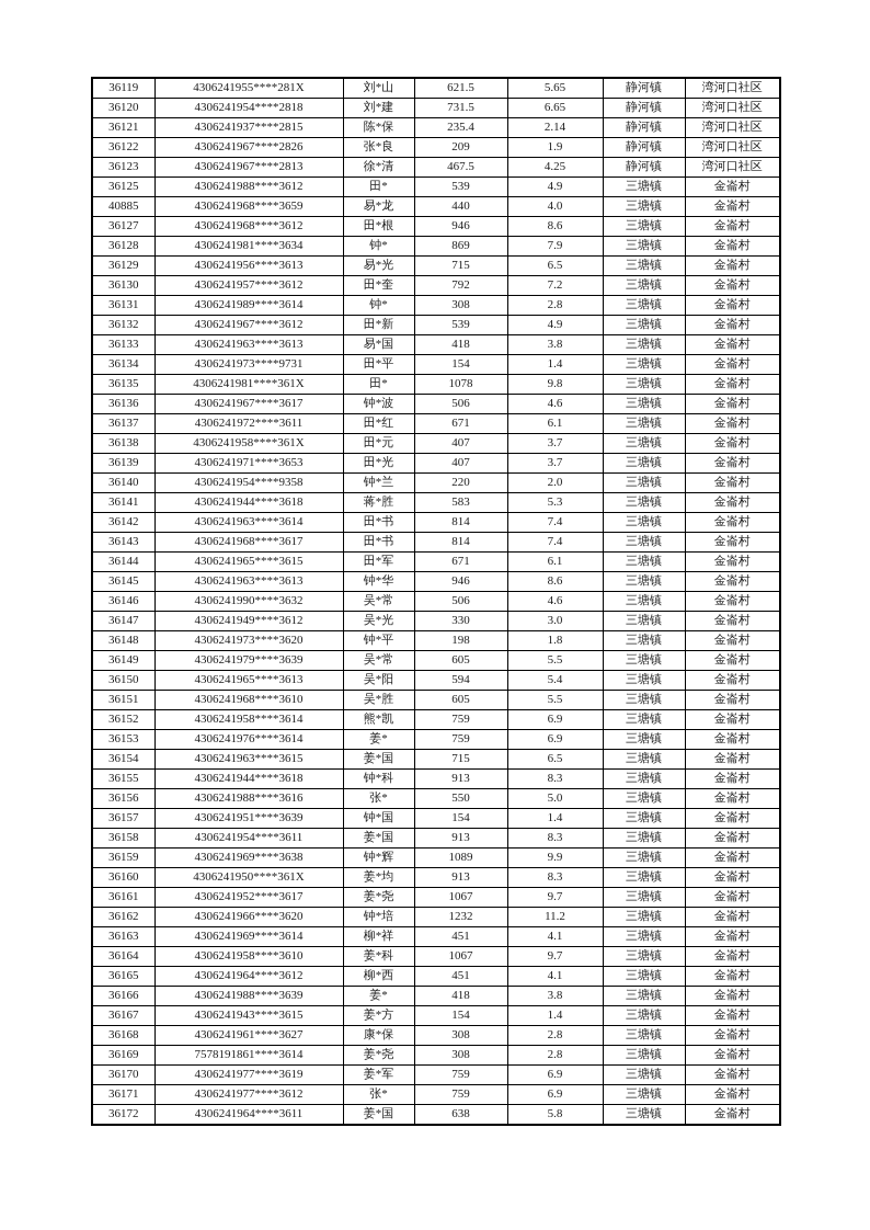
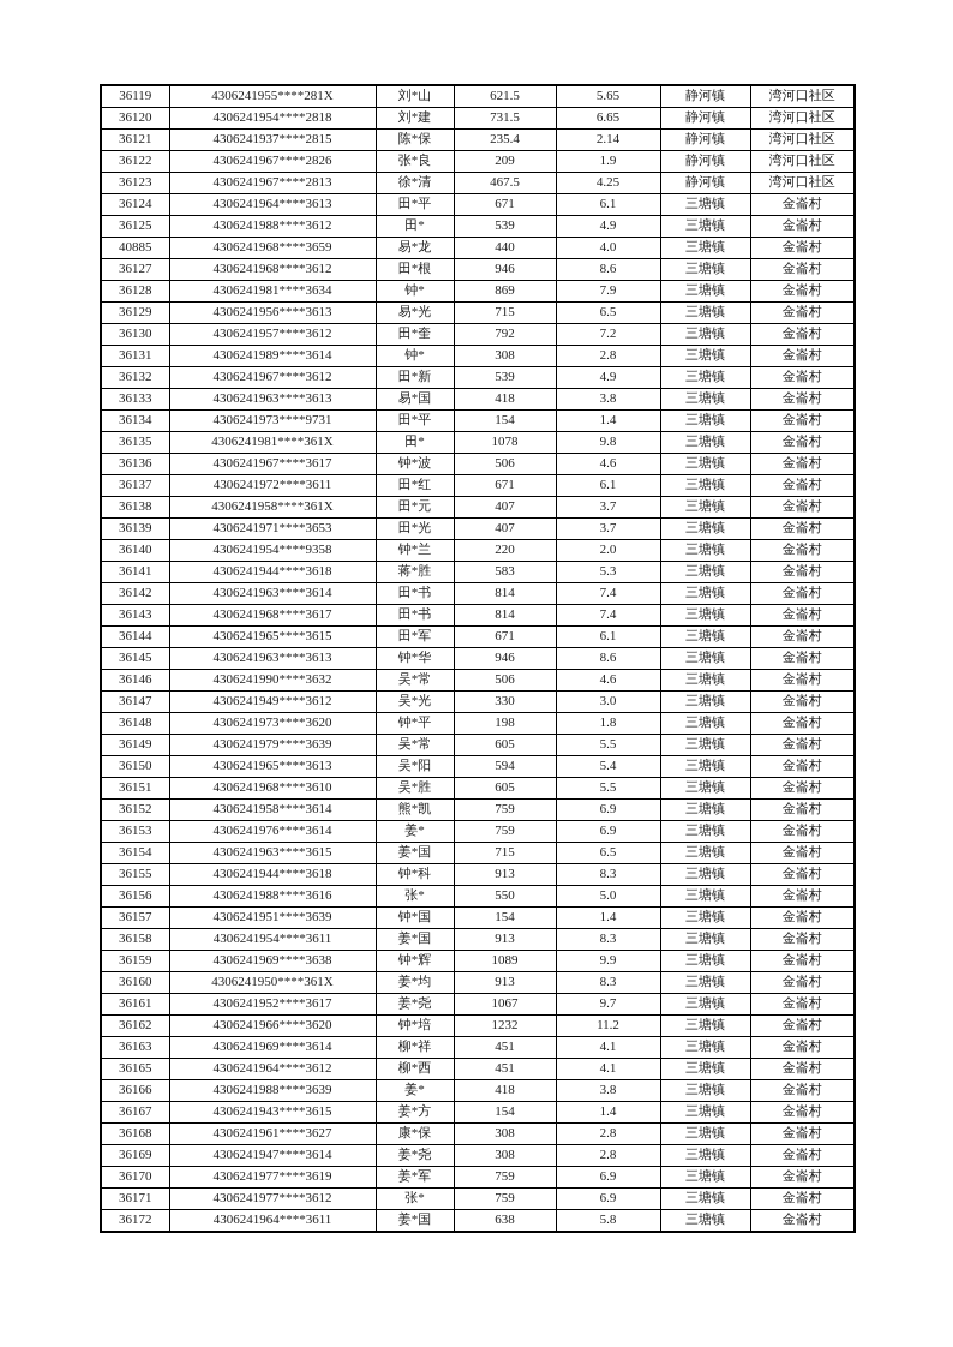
  36119	4306241955****281X	刘*山	621.5	5.65	静河镇	湾河口社区
  36120	4306241954****2818	刘*建	731.5	6.65	静河镇	湾河口社区
  36121	4306241937****2815	陈*保	235.4	2.14	静河镇	湾河口社区
  36122	4306241967****2826	张*良	209	1.9	静河镇	湾河口社区
  36123	4306241967****2813	徐*清	467.5	4.25	静河镇	湾河口社区
+ 36124	4306241964****3613	田*平	671	6.1	三塘镇	金崙村
  36125	4306241988****3612	田*	539	4.9	三塘镇	金崙村
  40885	4306241968****3659	易*龙	440	4.0	三塘镇	金崙村
  36127	4306241968****3612	田*根	946	8.6	三塘镇	金崙村
  36128	4306241981****3634	钟*	869	7.9	三塘镇	金崙村
  36129	4306241956****3613	易*光	715	6.5	三塘镇	金崙村
  36130	4306241957****3612	田*奎	792	7.2	三塘镇	金崙村
  36131	4306241989****3614	钟*	308	2.8	三塘镇	金崙村
  36132	4306241967****3612	田*新	539	4.9	三塘镇	金崙村
  36133	4306241963****3613	易*国	418	3.8	三塘镇	金崙村
  36134	4306241973****9731	田*平	154	1.4	三塘镇	金崙村
  36135	4306241981****361X	田*	1078	9.8	三塘镇	金崙村
  36136	4306241967****3617	钟*波	506	4.6	三塘镇	金崙村
  36137	4306241972****3611	田*红	671	6.1	三塘镇	金崙村
  36138	4306241958****361X	田*元	407	3.7	三塘镇	金崙村
  36139	4306241971****3653	田*光	407	3.7	三塘镇	金崙村
  36140	4306241954****9358	钟*兰	220	2.0	三塘镇	金崙村
  36141	4306241944****3618	蒋*胜	583	5.3	三塘镇	金崙村
  36142	4306241963****3614	田*书	814	7.4	三塘镇	金崙村
  36143	4306241968****3617	田*书	814	7.4	三塘镇	金崙村
  36144	4306241965****3615	田*军	671	6.1	三塘镇	金崙村
  36145	4306241963****3613	钟*华	946	8.6	三塘镇	金崙村
  36146	4306241990****3632	吴*常	506	4.6	三塘镇	金崙村
  36147	4306241949****3612	吴*光	330	3.0	三塘镇	金崙村
  36148	4306241973****3620	钟*平	198	1.8	三塘镇	金崙村
  36149	4306241979****3639	吴*常	605	5.5	三塘镇	金崙村
  36150	4306241965****3613	吴*阳	594	5.4	三塘镇	金崙村
  36151	4306241968****3610	吴*胜	605	5.5	三塘镇	金崙村
  36152	4306241958****3614	熊*凯	759	6.9	三塘镇	金崙村
  36153	4306241976****3614	姜*	759	6.9	三塘镇	金崙村
  36154	4306241963****3615	姜*国	715	6.5	三塘镇	金崙村
  36155	4306241944****3618	钟*科	913	8.3	三塘镇	金崙村
  36156	4306241988****3616	张*	550	5.0	三塘镇	金崙村
  36157	4306241951****3639	钟*国	154	1.4	三塘镇	金崙村
  36158	4306241954****3611	姜*国	913	8.3	三塘镇	金崙村
  36159	4306241969****3638	钟*辉	1089	9.9	三塘镇	金崙村
  36160	4306241950****361X	姜*均	913	8.3	三塘镇	金崙村
  36161	4306241952****3617	姜*尧	1067	9.7	三塘镇	金崙村
  36162	4306241966****3620	钟*培	1232	11.2	三塘镇	金崙村
  36163	4306241969****3614	柳*祥	451	4.1	三塘镇	金崙村
- 36164	4306241958****3610	姜*科	1067	9.7	三塘镇	金崙村
  36165	4306241964****3612	柳*西	451	4.1	三塘镇	金崙村
  36166	4306241988****3639	姜*	418	3.8	三塘镇	金崙村
  36167	4306241943****3615	姜*方	154	1.4	三塘镇	金崙村
  36168	4306241961****3627	康*保	308	2.8	三塘镇	金崙村
- 36169	7578191861****3614	姜*尧	308	2.8	三塘镇	金崙村
+ 36169	4306241947****3614	姜*尧	308	2.8	三塘镇	金崙村
  36170	4306241977****3619	姜*军	759	6.9	三塘镇	金崙村
  36171	4306241977****3612	张*	759	6.9	三塘镇	金崙村
  36172	4306241964****3611	姜*国	638	5.8	三塘镇	金崙村
